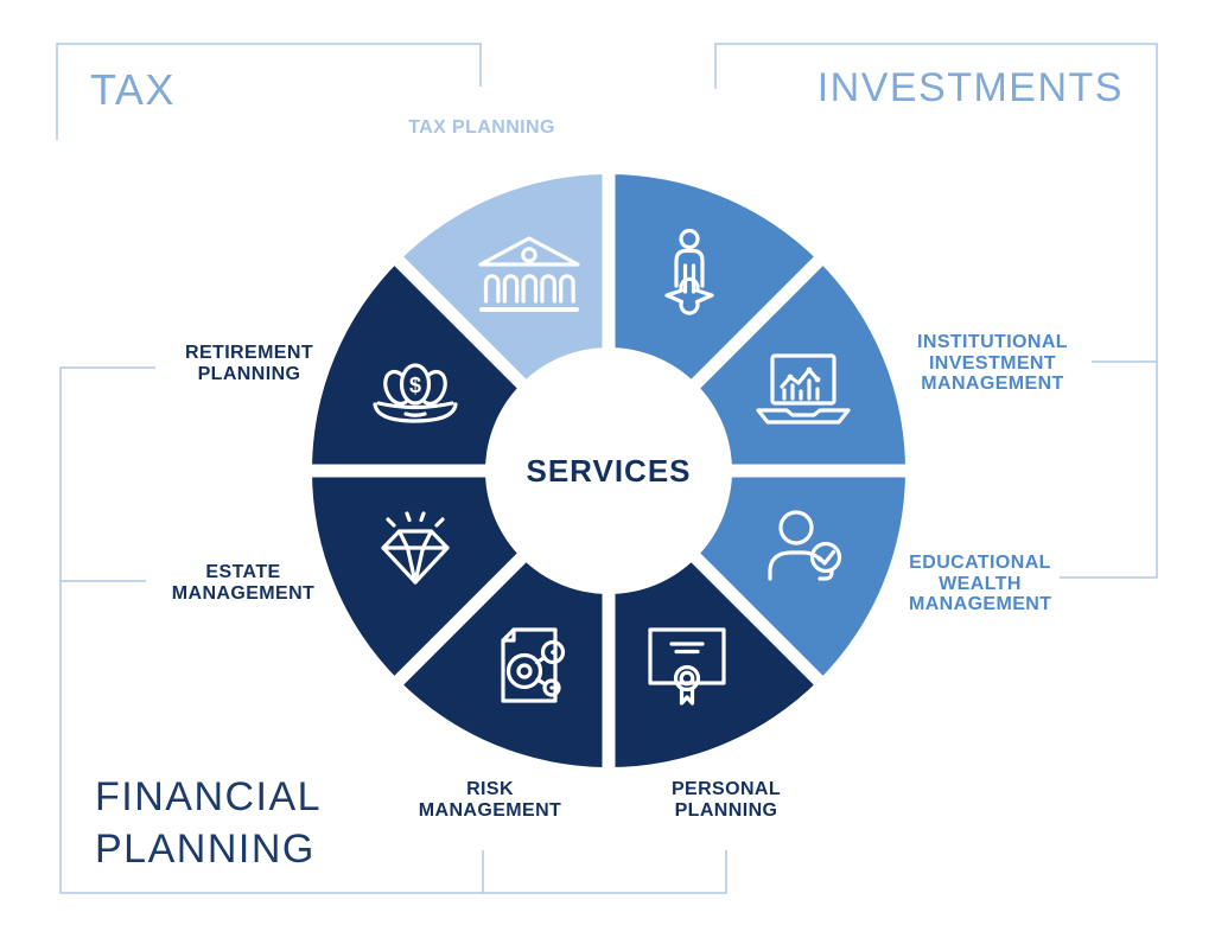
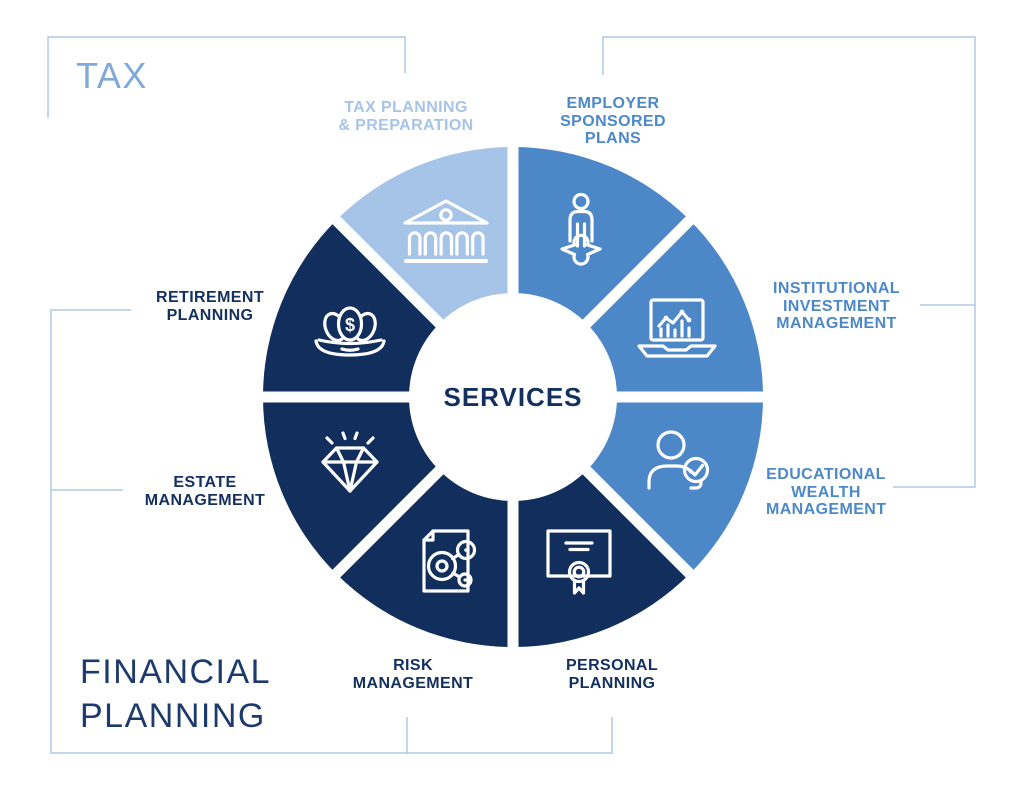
  TAX
- INVESTMENTS
  FINANCIAL
  PLANNING
  $
  SERVICES
  TAX PLANNING
+ & PREPARATION
+ EMPLOYER
+ SPONSORED
+ PLANS
  INSTITUTIONAL
  INVESTMENT
  MANAGEMENT
  EDUCATIONAL
  WEALTH
  MANAGEMENT
  PERSONAL
  PLANNING
  RISK
  MANAGEMENT
  ESTATE
  MANAGEMENT
  RETIREMENT
  PLANNING
